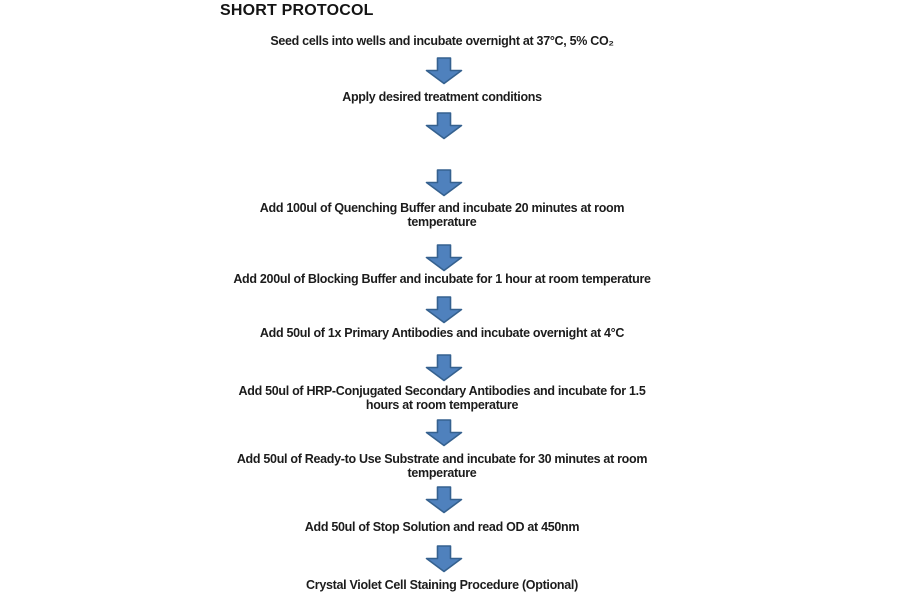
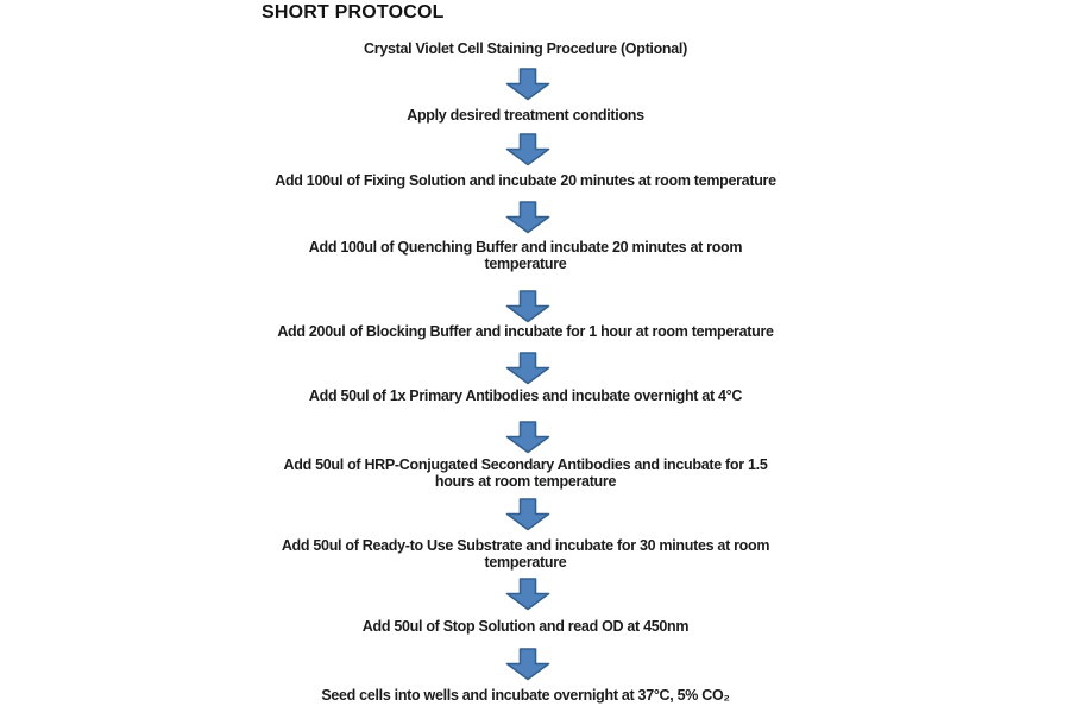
  SHORT PROTOCOL
- Seed cells into wells and incubate overnight at 37°C, 5% CO₂
+ Crystal Violet Cell Staining Procedure (Optional)
  Apply desired treatment conditions
+ Add 100ul of Fixing Solution and incubate 20 minutes at room temperature
  Add 100ul of Quenching Buffer and incubate 20 minutes at room
  temperature
  Add 200ul of Blocking Buffer and incubate for 1 hour at room temperature
  Add 50ul of 1x Primary Antibodies and incubate overnight at 4°C
  Add 50ul of HRP-Conjugated Secondary Antibodies and incubate for 1.5
  hours at room temperature
  Add 50ul of Ready-to Use Substrate and incubate for 30 minutes at room
  temperature
  Add 50ul of Stop Solution and read OD at 450nm
- Crystal Violet Cell Staining Procedure (Optional)
+ Seed cells into wells and incubate overnight at 37°C, 5% CO₂
